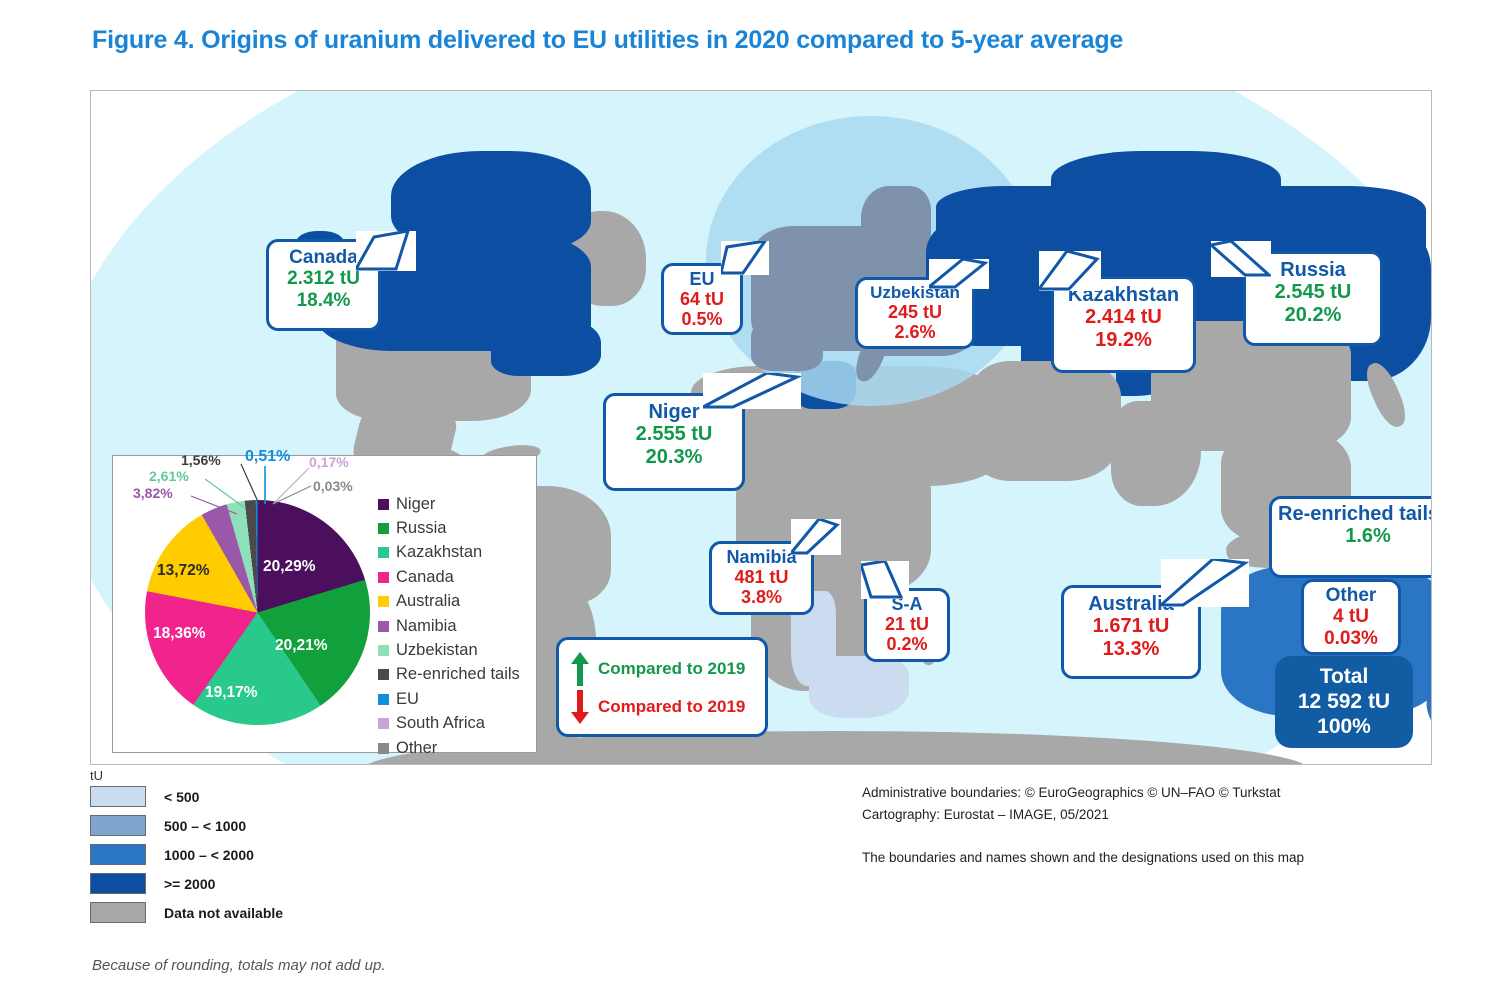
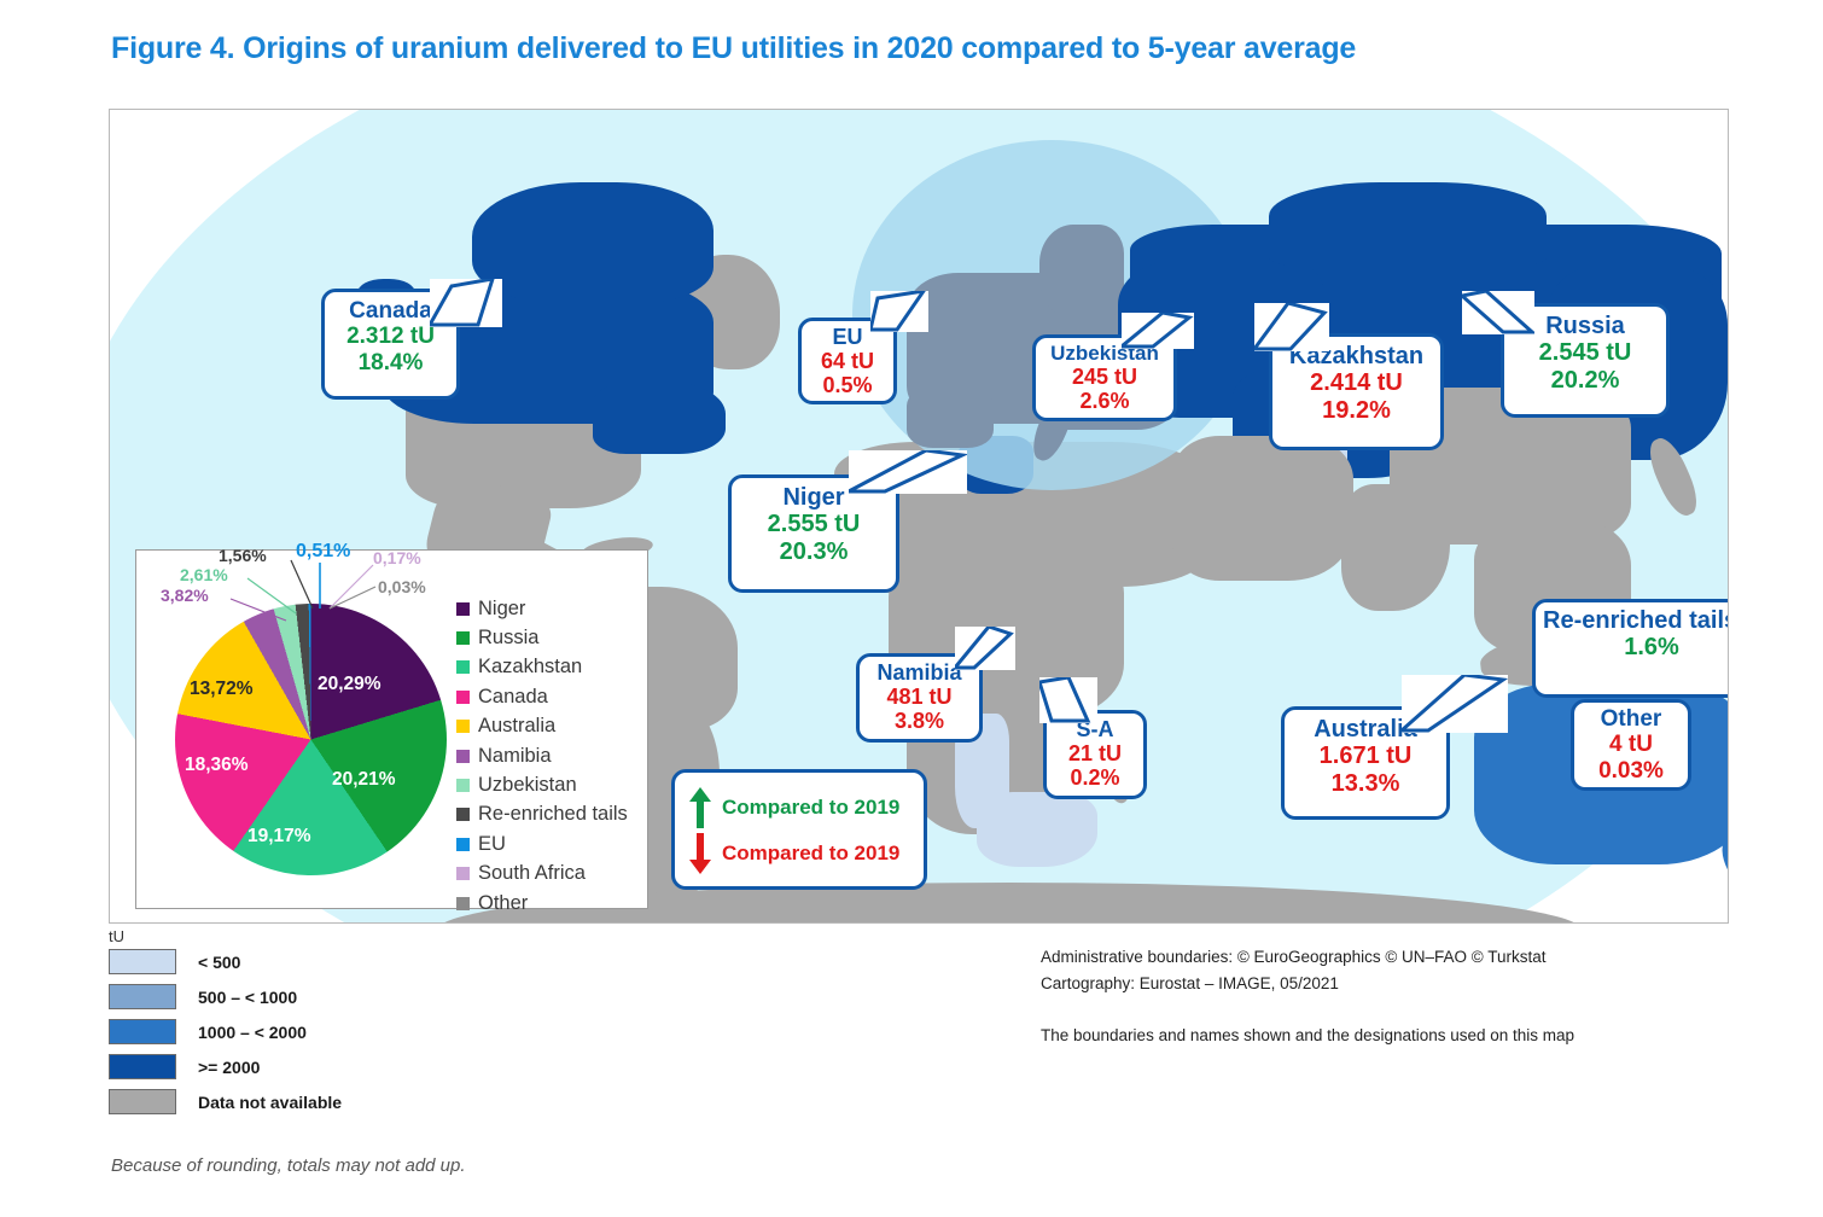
  Figure 4. Origins of uranium delivered to EU utilities in 2020 compared to 5-year average
  Canada
  2.312 tU
  18.4%
  EU
  64 tU
  0.5%
  Uzbekistan
  245 tU
  2.6%
  Kazakhstan
  2.414 tU
  19.2%
  Russia
  2.545 tU
  20.2%
  Niger
  2.555 tU
  20.3%
  Namibia
  481 tU
  3.8%
  S-A
  21 tU
  0.2%
  Australi
  1.671 tU
  13.3%
  Re-enriched tail
  1.6%
  Other
  4 tU
  0.03%
- Total
- 12 592 tU
- 100%
  Compared to 2019
  Compared to 2019
  20,29%
  20,21%
  19,17%
  18,36%
  13,72%
  3,82%
  2,61%
  1,56%
  0,51%
  0,17%
  0,03%
  Niger
  Russia
  Kazakhstan
  Canada
  Australia
  Namibia
  Uzbekistan
  Re-enriched tails
  EU
  South Africa
  Other
  tU
  < 500
  500 – < 1000
  1000 – < 2000
  >= 2000
  Data not available
  Administrative boundaries: © EuroGeographics © UN–FAO © Turkstat
  Cartography: Eurostat – IMAGE, 05/2021
  The boundaries and names shown and the designations used on this map
  Because of rounding, totals may not add up.
